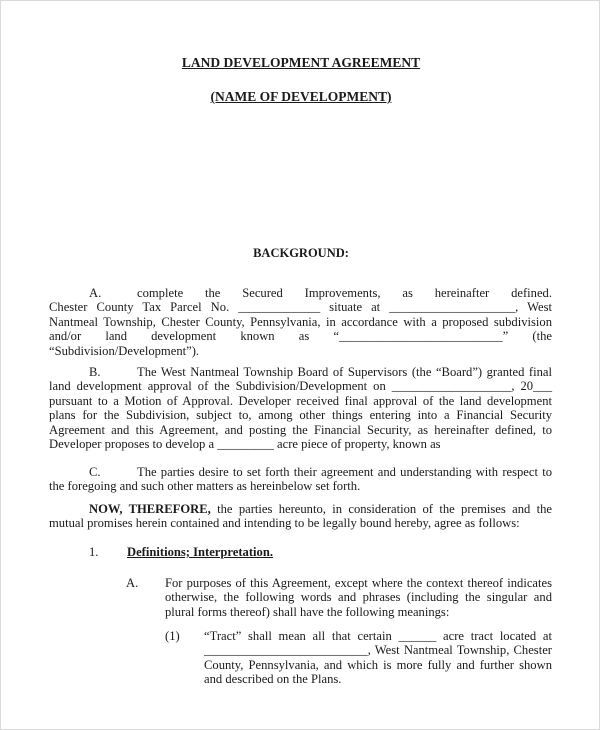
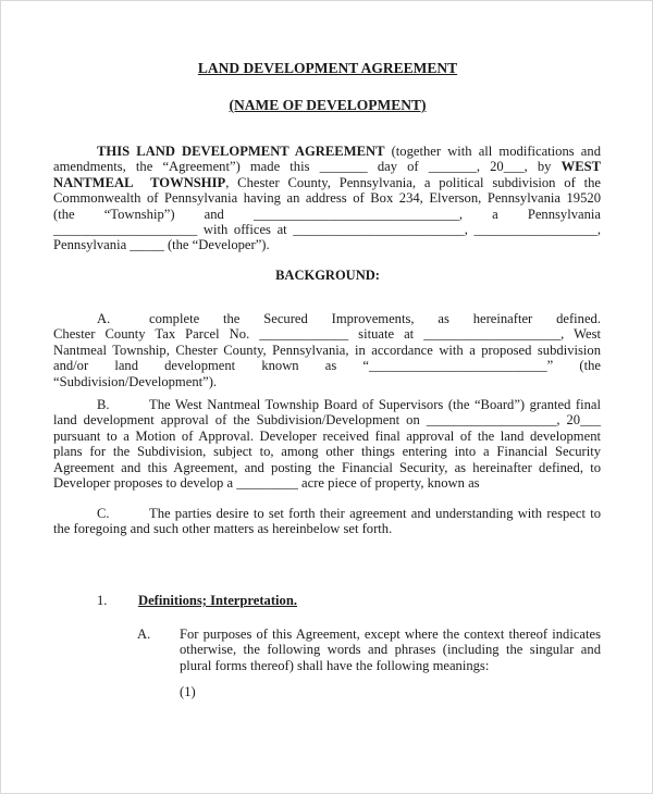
  LAND DEVELOPMENT AGREEMENT
  (NAME OF DEVELOPMENT)
+ THIS LAND DEVELOPMENT AGREEMENT (together with all modifications and
+ amendments, the “Agreement”) made this _______ day of _______, 20___, by WEST
+ NANTMEAL TOWNSHIP, Chester County, Pennsylvania, a political subdivision of the
+ Commonwealth of Pennsylvania having an address of Box 234, Elverson, Pennsylvania 19520
+ (the “Township”) and ______________________________, a Pennsylvania
+ _____________________ with offices at _________________________, __________________,
+ Pennsylvania _____ (the “Developer”).
  BACKGROUND:
  A. complete the Secured Improvements, as hereinafter defined.
  Chester County Tax Parcel No. _____________ situate at ____________________, West
  Nantmeal Township, Chester County, Pennsylvania, in accordance with a proposed subdivision
  and/or land development known as “__________________________” (the
  “Subdivision/Development”).
  B. The West Nantmeal Township Board of Supervisors (the “Board”) granted final
  land development approval of the Subdivision/Development on ___________________, 20___
  pursuant to a Motion of Approval. Developer received final approval of the land development
  plans for the Subdivision, subject to, among other things entering into a Financial Security
  Agreement and this Agreement, and posting the Financial Security, as hereinafter defined, to
  Developer proposes to develop a _________ acre piece of property, known as
  C. The parties desire to set forth their agreement and understanding with respect to
  the foregoing and such other matters as hereinbelow set forth.
- NOW, THEREFORE, the parties hereunto, in consideration of the premises and the
- mutual promises herein contained and intending to be legally bound hereby, agree as follows:
  1.
  Definitions; Interpretation.
  A.
  For purposes of this Agreement, except where the context thereof indicates
  otherwise, the following words and phrases (including the singular and
  plural forms thereof) shall have the following meanings:
  (1)
- “Tract” shall mean all that certain ______ acre tract located at
- __________________________, West Nantmeal Township, Chester
- County, Pennsylvania, and which is more fully and further shown
- and described on the Plans.
